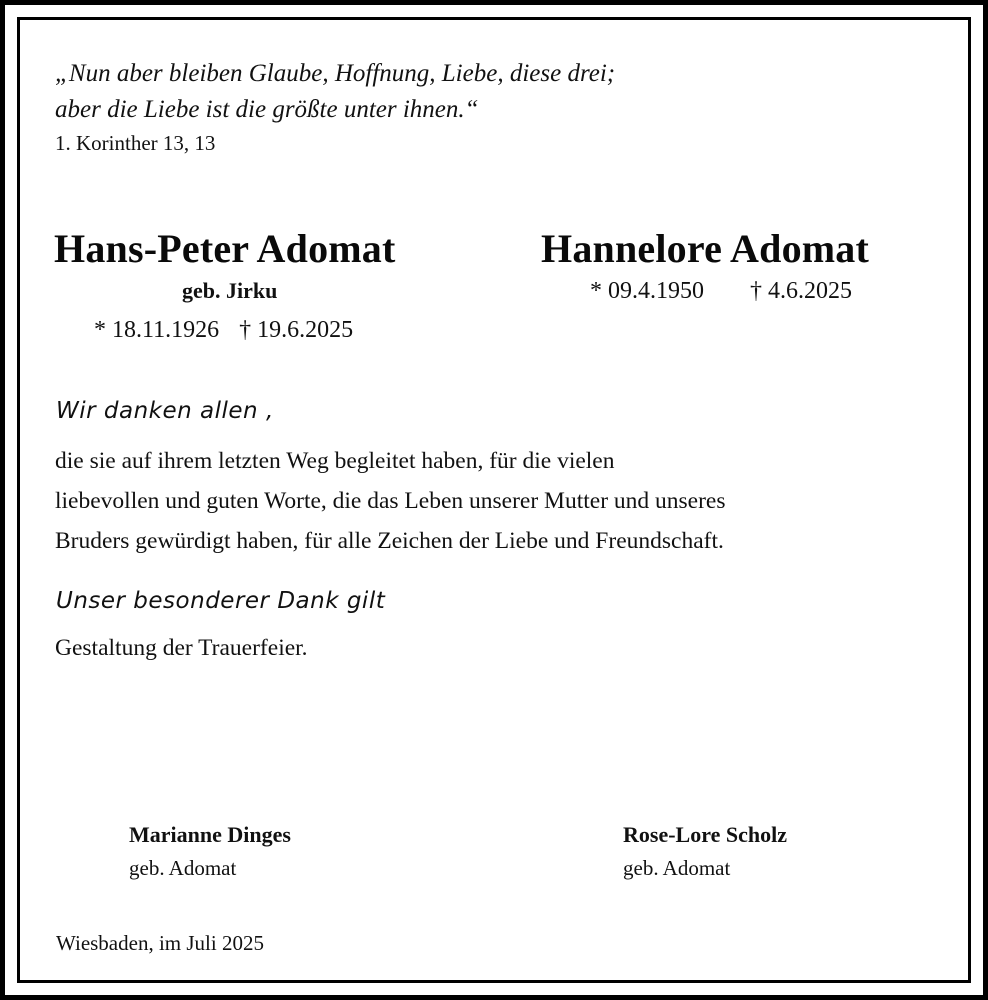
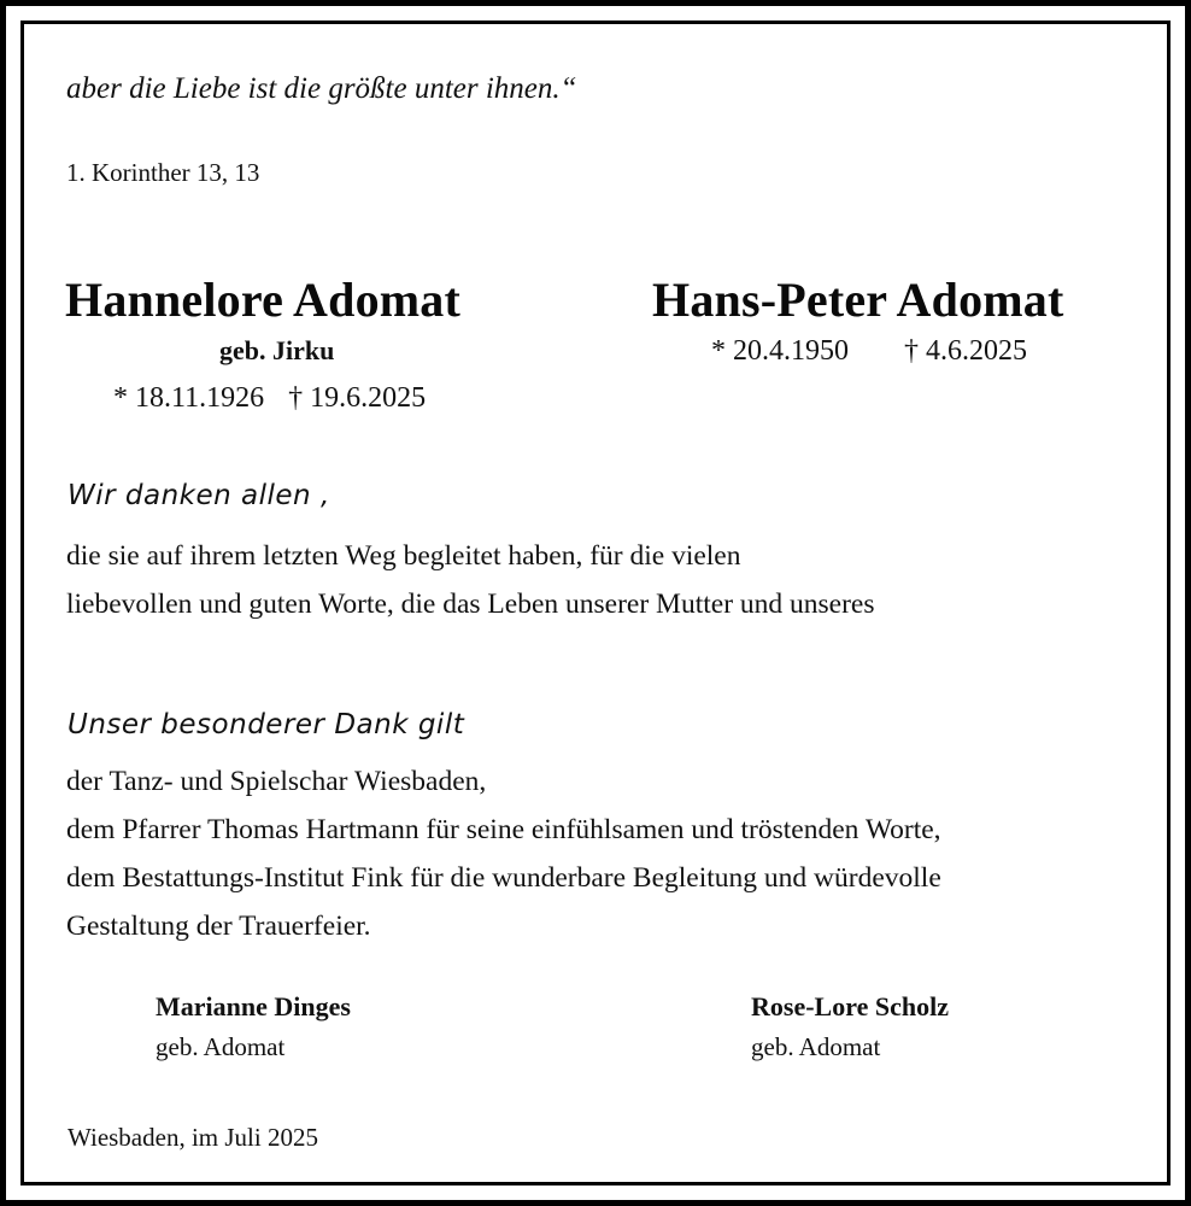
- „Nun aber bleiben Glaube, Hoffnung, Liebe, diese drei;
  aber die Liebe ist die größte unter ihnen.“
  1. Korinther 13, 13
- Hans-Peter Adomat
+ Hannelore Adomat
  geb. Jirku
  * 18.11.1926 † 19.6.2025
- Hannelore Adomat
+ Hans-Peter Adomat
- * 09.4.1950 † 4.6.2025
+ * 20.4.1950 † 4.6.2025
  Wir danken allen ,
  die sie auf ihrem letzten Weg begleitet haben, für die vielen
  liebevollen und guten Worte, die das Leben unserer Mutter und unseres
- Bruders gewürdigt haben, für alle Zeichen der Liebe und Freundschaft.
  Unser besonderer Dank gilt
+ der Tanz- und Spielschar Wiesbaden,
+ dem Pfarrer Thomas Hartmann für seine einfühlsamen und tröstenden Worte,
+ dem Bestattungs-Institut Fink für die wunderbare Begleitung und würdevolle
  Gestaltung der Trauerfeier.
  Marianne Dinges
  geb. Adomat
  Rose-Lore Scholz
  geb. Adomat
  Wiesbaden, im Juli 2025
